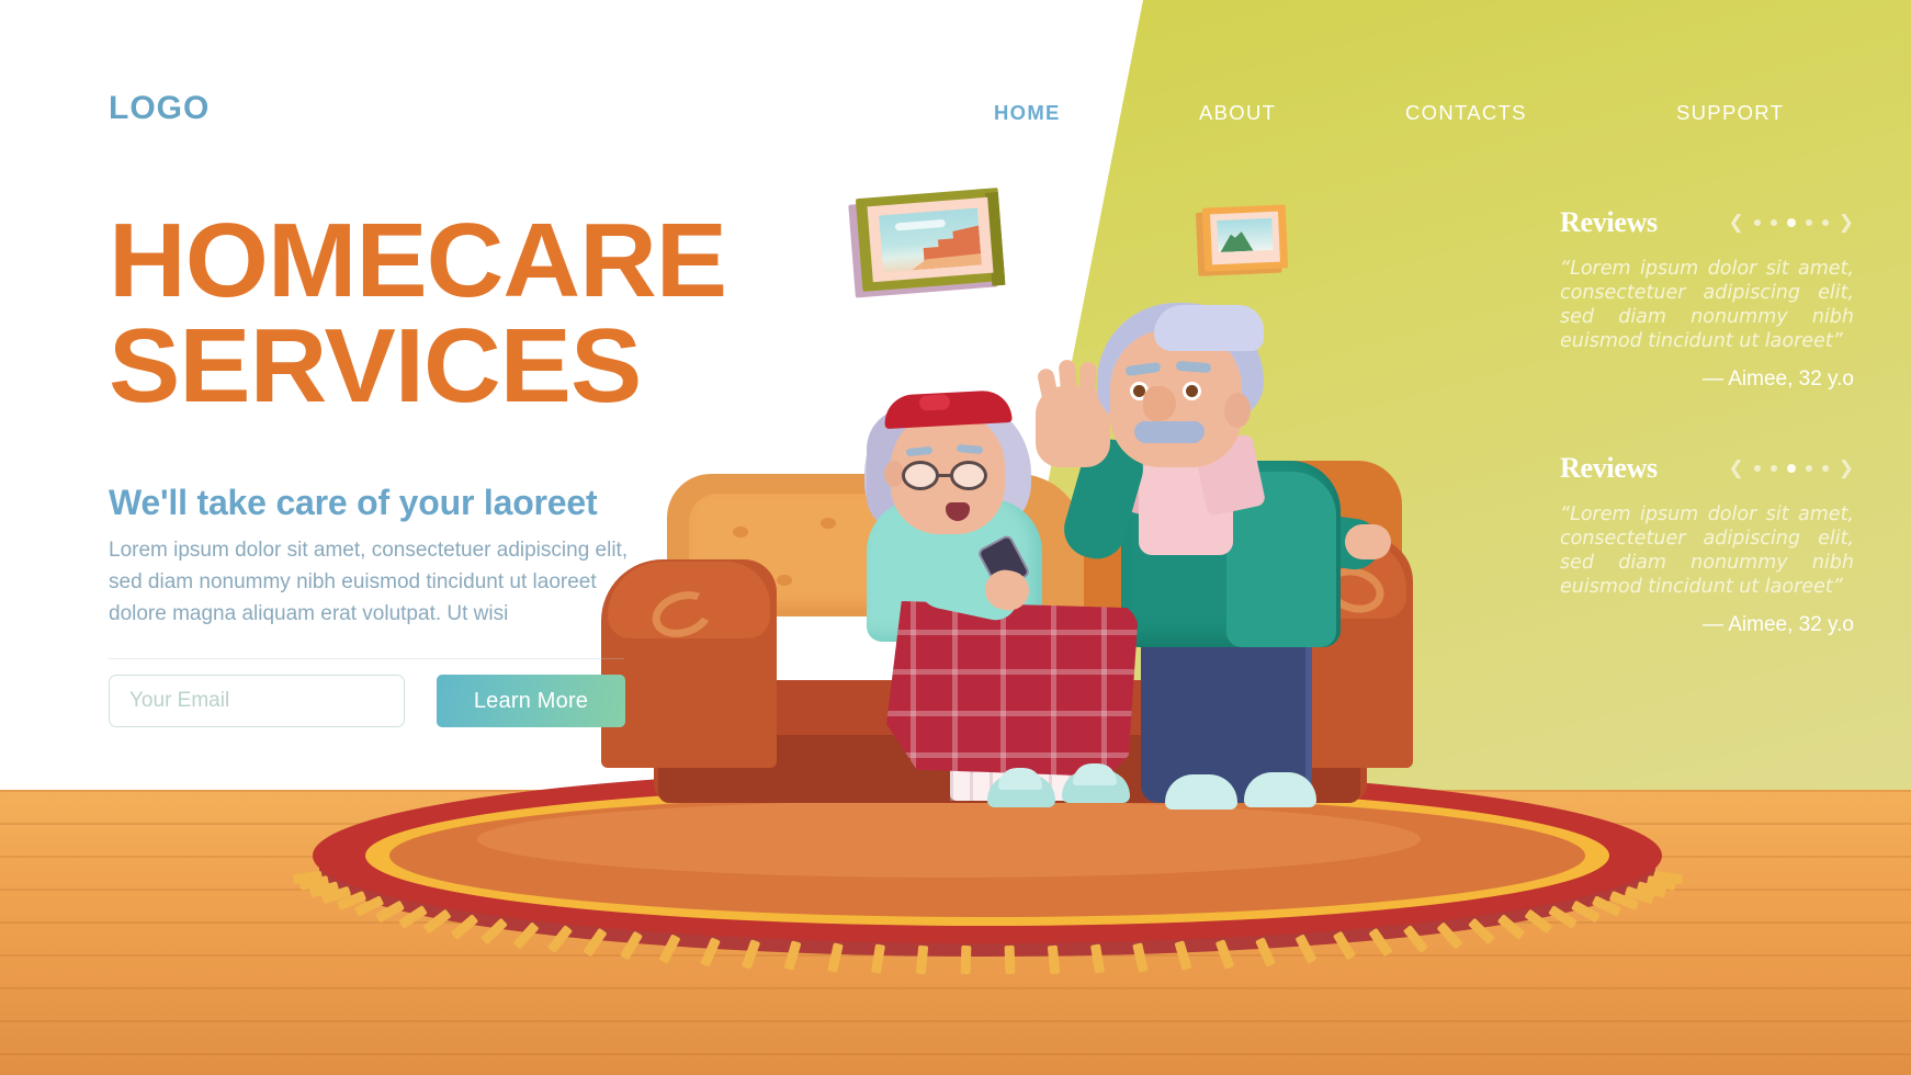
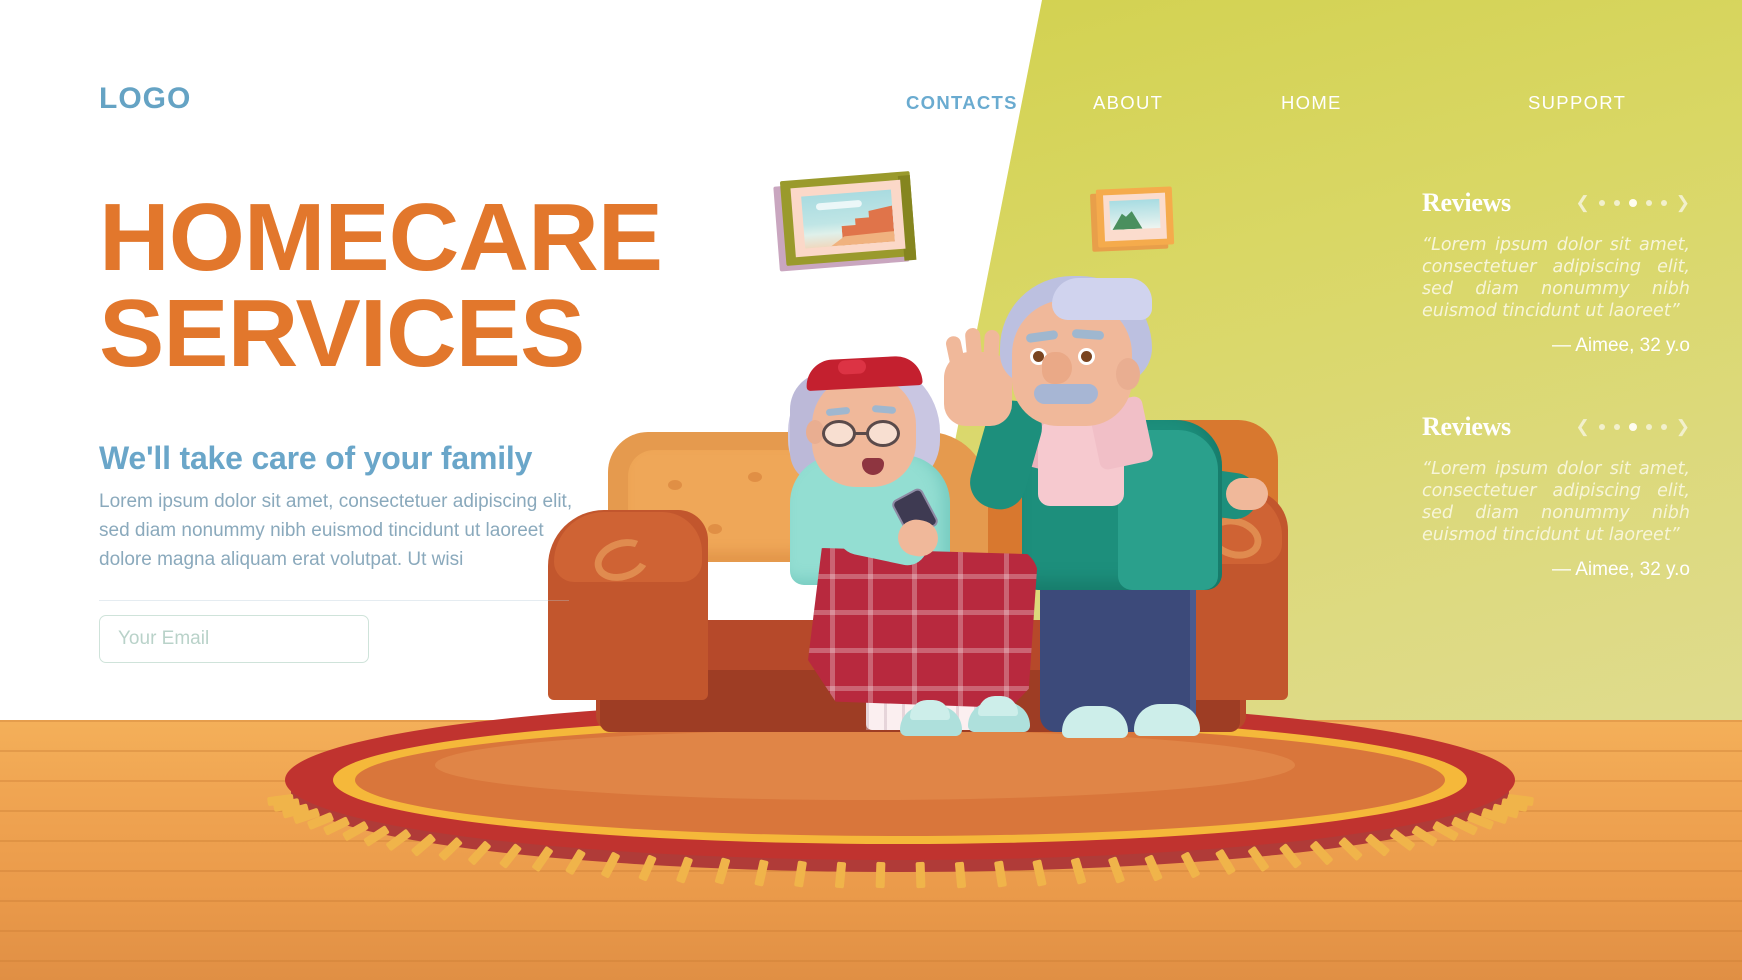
  LOGO
- HOME
+ CONTACTS
  ABOUT
- CONTACTS
+ HOME
  SUPPORT
  HOMECARE
  SERVICES
- We'll take care of your laoreet
+ We'll take care of your family
  Lorem ipsum dolor sit amet, consectetuer adipiscing elit, sed diam nonummy nibh euismod tincidunt ut laoreet dolore magna aliquam erat volutpat. Ut wisi
  Your Email
- Learn More
  Reviews
  ❮
  ❯
  “Lorem ipsum dolor sit amet, consectetuer adipiscing elit, sed diam nonummy nibh euismod tincidunt ut laoreet”
  — Aimee, 32 y.o
  Reviews
  ❮
  ❯
  “Lorem ipsum dolor sit amet, consectetuer adipiscing elit, sed diam nonummy nibh euismod tincidunt ut laoreet”
  — Aimee, 32 y.o
